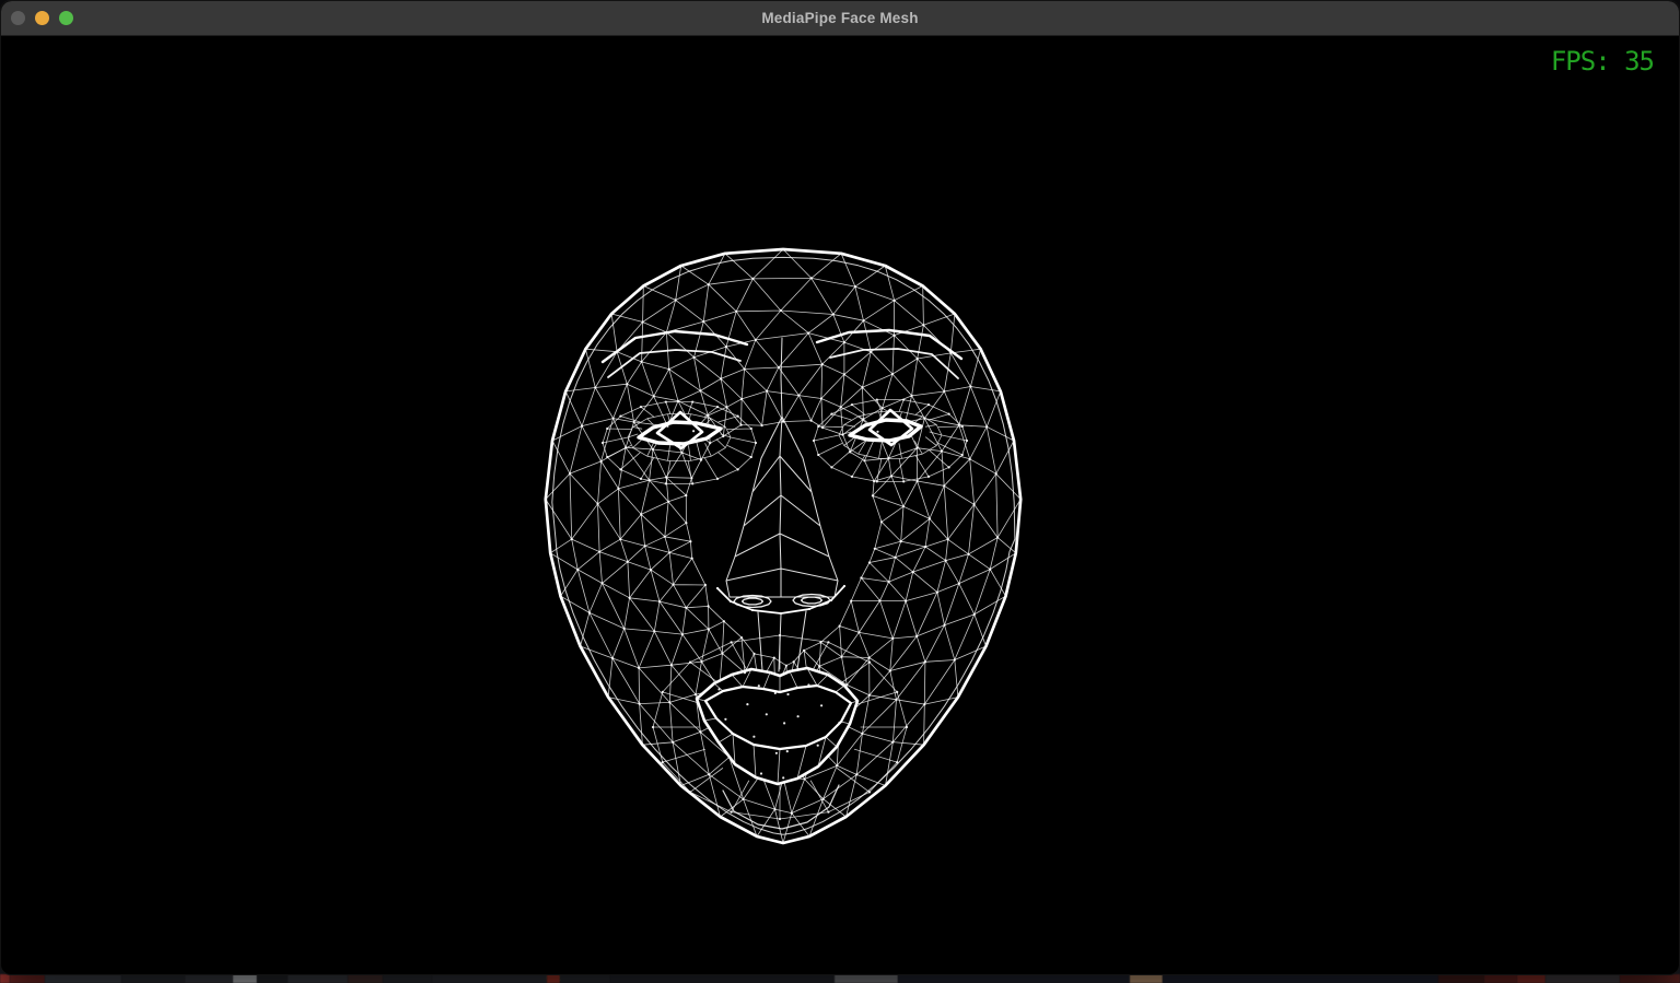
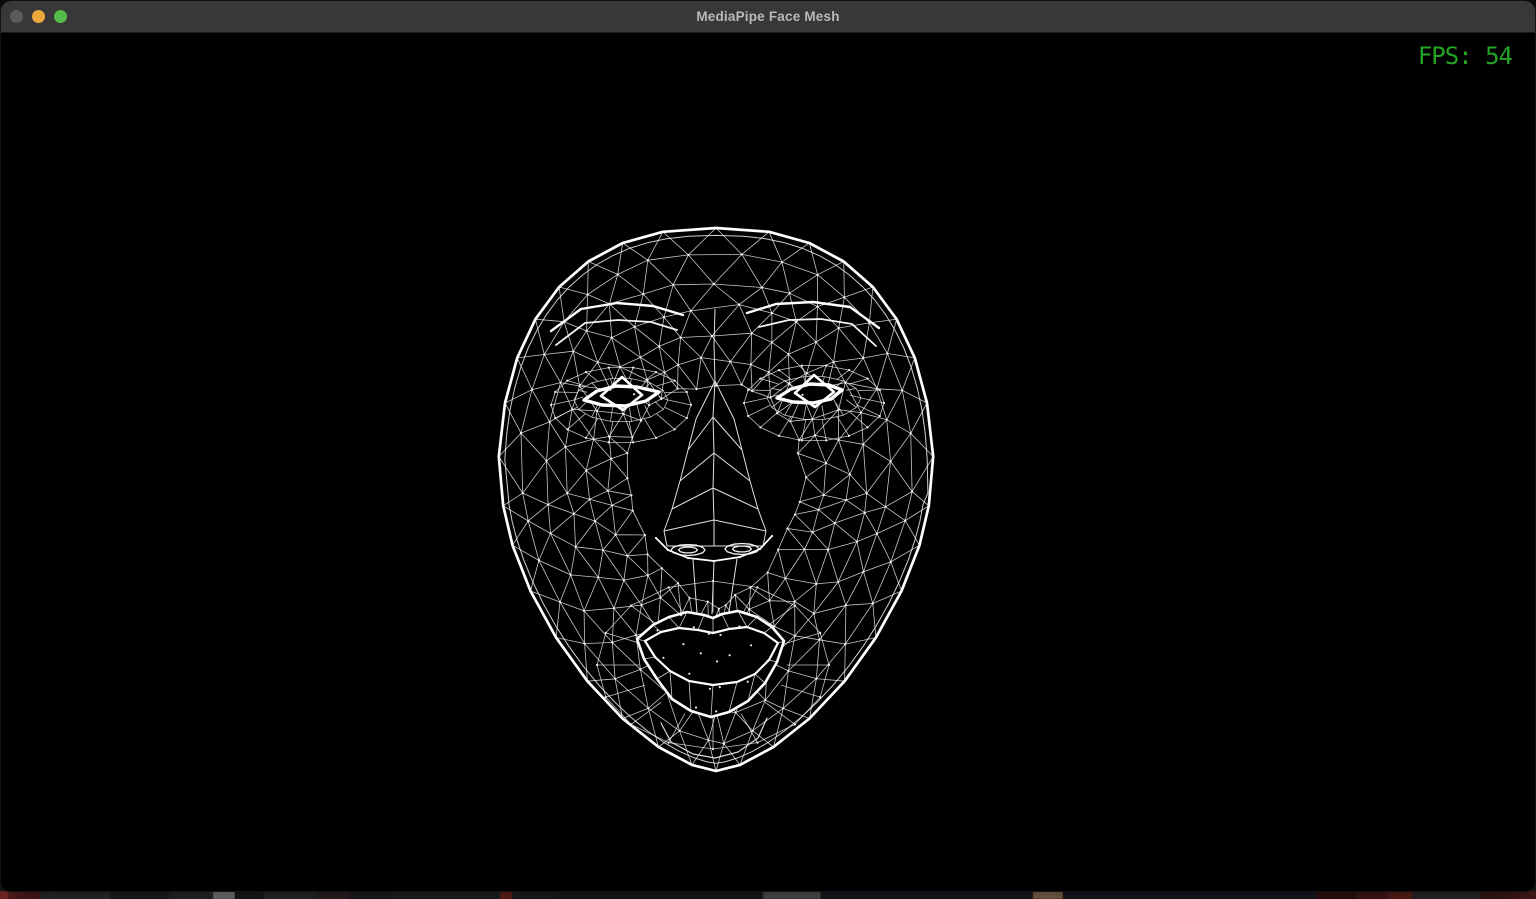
  MediaPipe Face Mesh
- FPS: 35
+ FPS: 54
